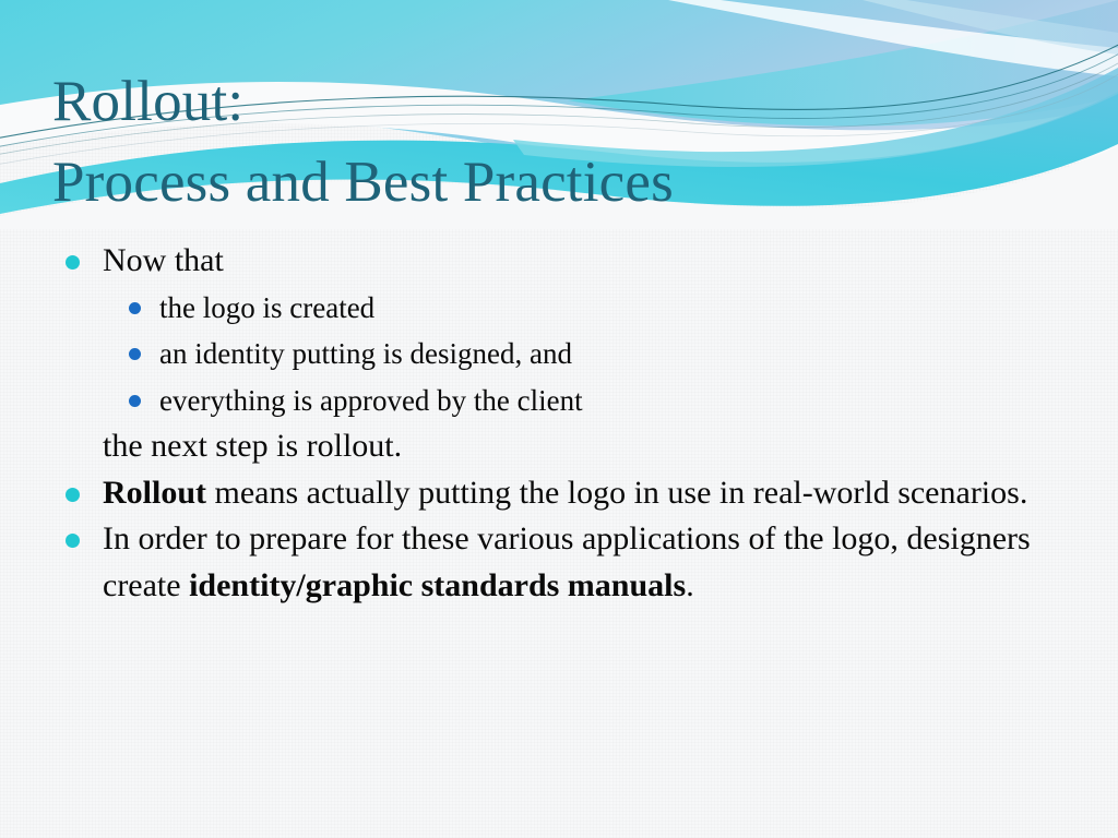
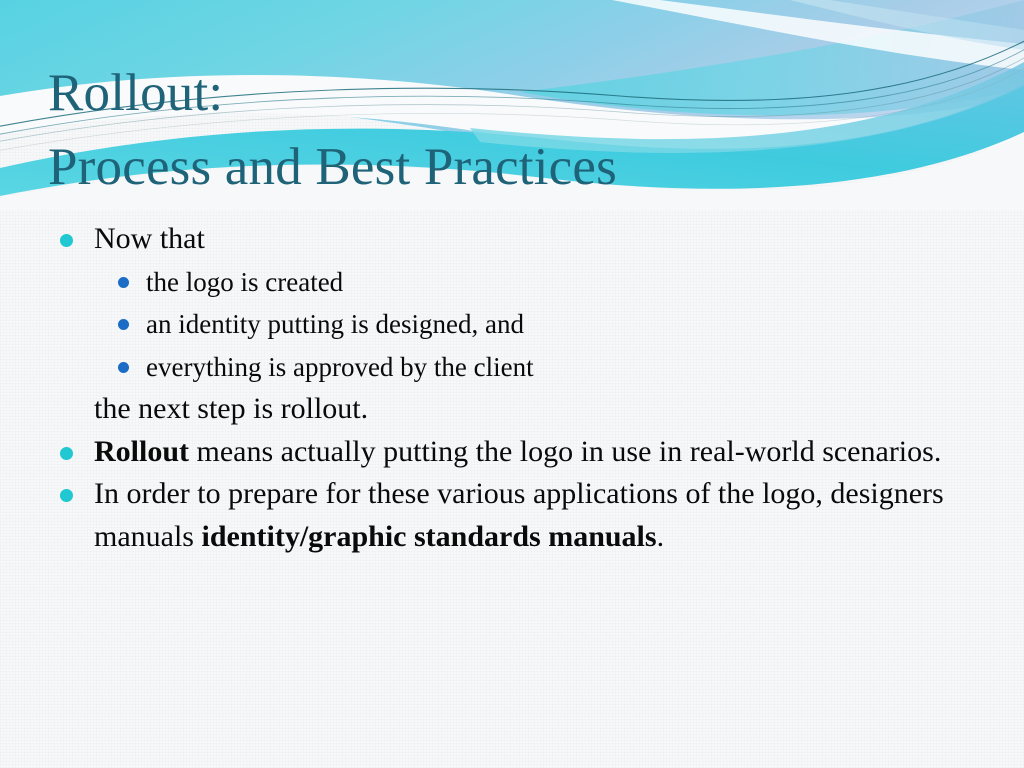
  Rollout:
  Process and Best Practices
  Now that
  the logo is created
  an identity putting is designed, and
  everything is approved by the client
  the next step is rollout.
  Rollout means actually putting the logo in use in real-world scenarios.
- In order to prepare for these various applications of the logo, designers create identity/graphic standards manuals.
+ In order to prepare for these various applications of the logo, designers manuals identity/graphic standards manuals.
